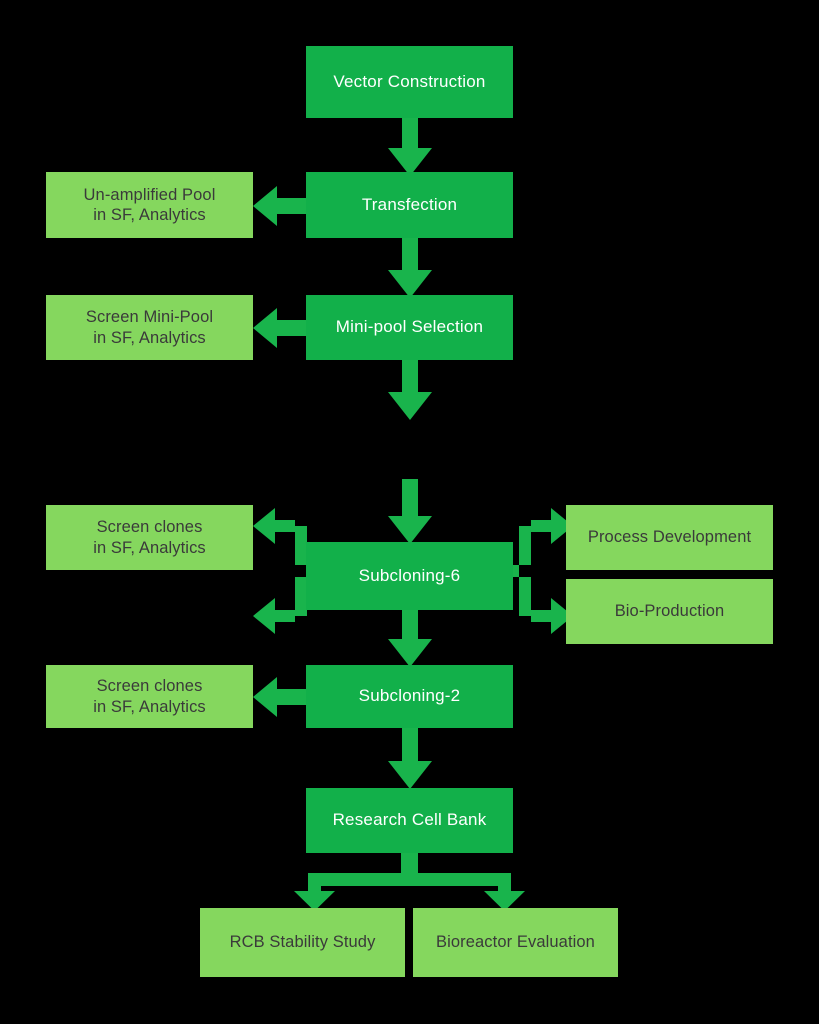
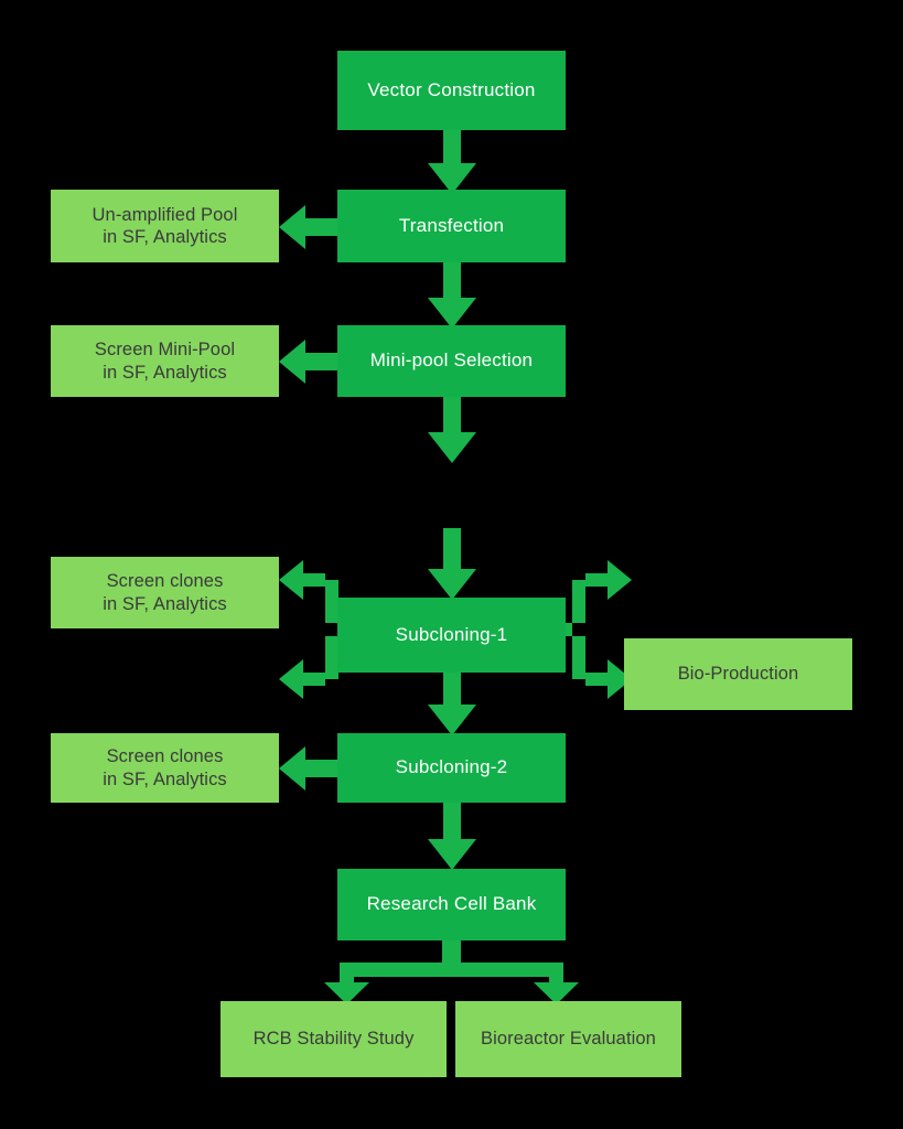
  Vector Construction
  Transfection
  Mini-pool Selection
- Subcloning-6
+ Subcloning-1
  Subcloning-2
  Research Cell Bank
  Un-amplified Pool
  in SF, Analytics
  Screen Mini-Pool
  in SF, Analytics
  Screen clones
  in SF, Analytics
  Screen clones
  in SF, Analytics
- Process Development
  Bio-Production
  RCB Stability Study
  Bioreactor Evaluation
